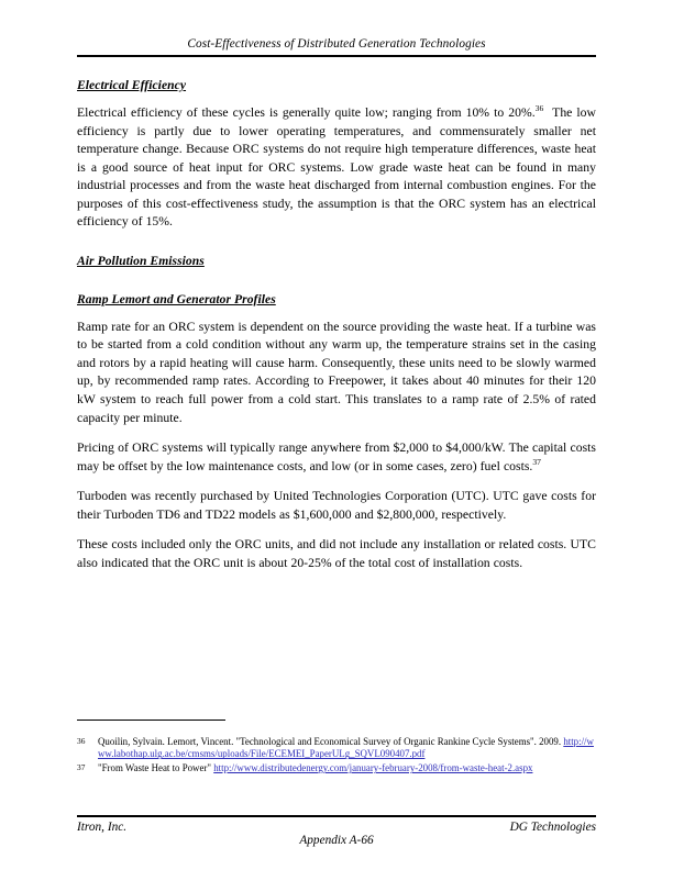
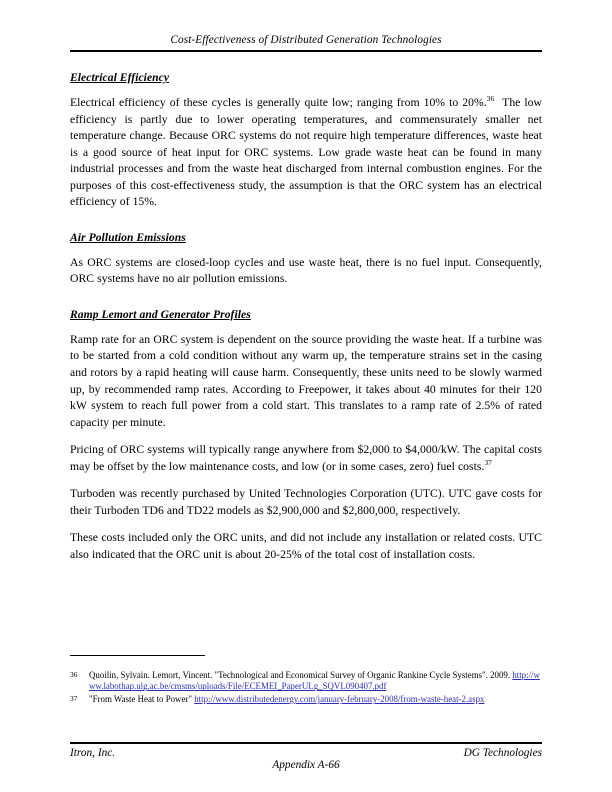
  Cost-Effectiveness of Distributed Generation Technologies
  Electrical Efficiency
  Electrical efficiency of these cycles is generally quite low; ranging from 10% to 20%.36 The low efficiency is partly due to lower operating temperatures, and commensurately smaller net temperature change. Because ORC systems do not require high temperature differences, waste heat is a good source of heat input for ORC systems. Low grade waste heat can be found in many industrial processes and from the waste heat discharged from internal combustion engines. For the purposes of this cost-effectiveness study, the assumption is that the ORC system has an electrical efficiency of 15%.
  Air Pollution Emissions
+ As ORC systems are closed-loop cycles and use waste heat, there is no fuel input. Consequently, ORC systems have no air pollution emissions.
  Ramp Lemort and Generator Profiles
  Ramp rate for an ORC system is dependent on the source providing the waste heat. If a turbine was to be started from a cold condition without any warm up, the temperature strains set in the casing and rotors by a rapid heating will cause harm. Consequently, these units need to be slowly warmed up, by recommended ramp rates. According to Freepower, it takes about 40 minutes for their 120 kW system to reach full power from a cold start. This translates to a ramp rate of 2.5% of rated capacity per minute.
  Pricing of ORC systems will typically range anywhere from $2,000 to $4,000/kW. The capital costs may be offset by the low maintenance costs, and low (or in some cases, zero) fuel costs.37
- Turboden was recently purchased by United Technologies Corporation (UTC). UTC gave costs for their Turboden TD6 and TD22 models as $1,600,000 and $2,800,000, respectively.
+ Turboden was recently purchased by United Technologies Corporation (UTC). UTC gave costs for their Turboden TD6 and TD22 models as $2,900,000 and $2,800,000, respectively.
  These costs included only the ORC units, and did not include any installation or related costs. UTC also indicated that the ORC unit is about 20-25% of the total cost of installation costs.
  36
  Quoilin, Sylvain. Lemort, Vincent. "Technological and Economical Survey of Organic Rankine Cycle Systems". 2009. http://www.labothap.ulg.ac.be/cmsms/uploads/File/ECEMEI_PaperULg_SQVL090407.pdf
  37
  "From Waste Heat to Power" http://www.distributedenergy.com/january-february-2008/from-waste-heat-2.aspx
  Itron, Inc.
  DG Technologies
  Appendix A-66
